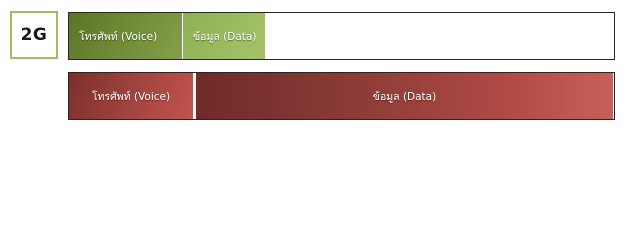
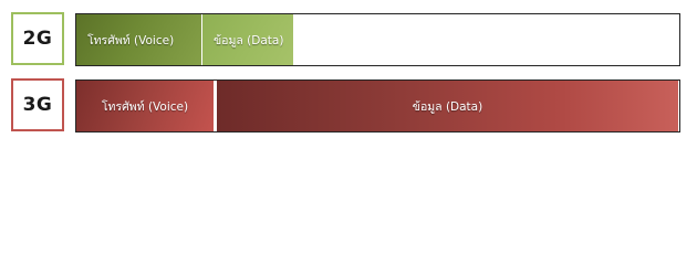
  2G
  โทรศัพท์ (Voice)
  ข้อมูล (Data)
+ 3G
  โทรศัพท์ (Voice)
  ข้อมูล (Data)
